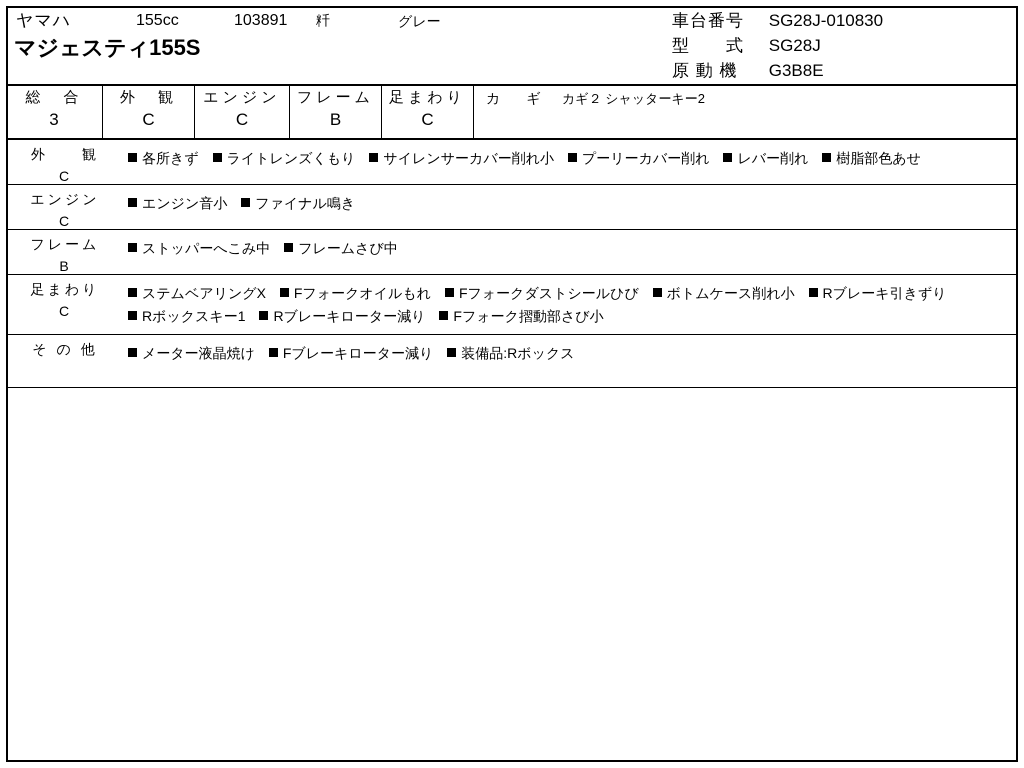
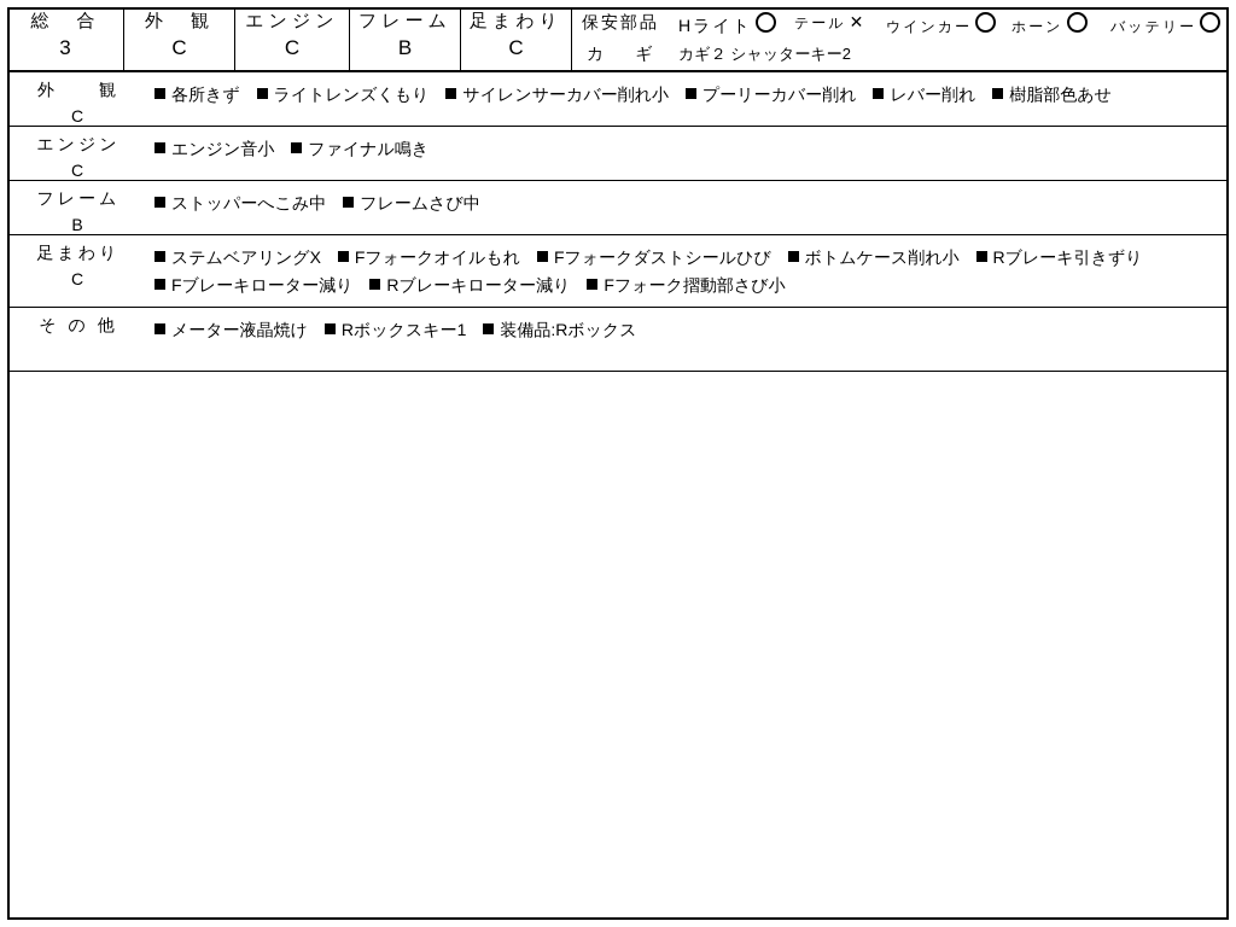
- ヤマハ
- マジェスティ155S
- 155cc
- 103891
- 粁
- グレー
- 車台番号 SG28J-010830
- 型 式 SG28J
- 原 動 機 G3B8E
  総 合
  3
  外 観
  C
  エンジン
  C
  フレーム
  B
  足まわり
  C
+ 保安部品
+ Hライト
+ テール ✕
+ ウインカー
+ ホーン
+ バッテリー
  カ ギ
  カギ２ シャッターキー2
  外 観
  C
  各所きず ライトレンズくもり サイレンサーカバー削れ小 プーリーカバー削れ レバー削れ 樹脂部色あせ
  エンジン
  C
  エンジン音小 ファイナル鳴き
  フレーム
  B
  ストッパーへこみ中 フレームさび中
  足まわり
  C
- ステムベアリングX Fフォークオイルもれ Fフォークダストシールひび ボトムケース削れ小 Rブレーキ引きずり Rボックスキー1 Rブレーキローター減り Fフォーク摺動部さび小
+ ステムベアリングX Fフォークオイルもれ Fフォークダストシールひび ボトムケース削れ小 Rブレーキ引きずり Fブレーキローター減り Rブレーキローター減り Fフォーク摺動部さび小
  そ の 他
- メーター液晶焼け Fブレーキローター減り 装備品:Rボックス
+ メーター液晶焼け Rボックスキー1 装備品:Rボックス
